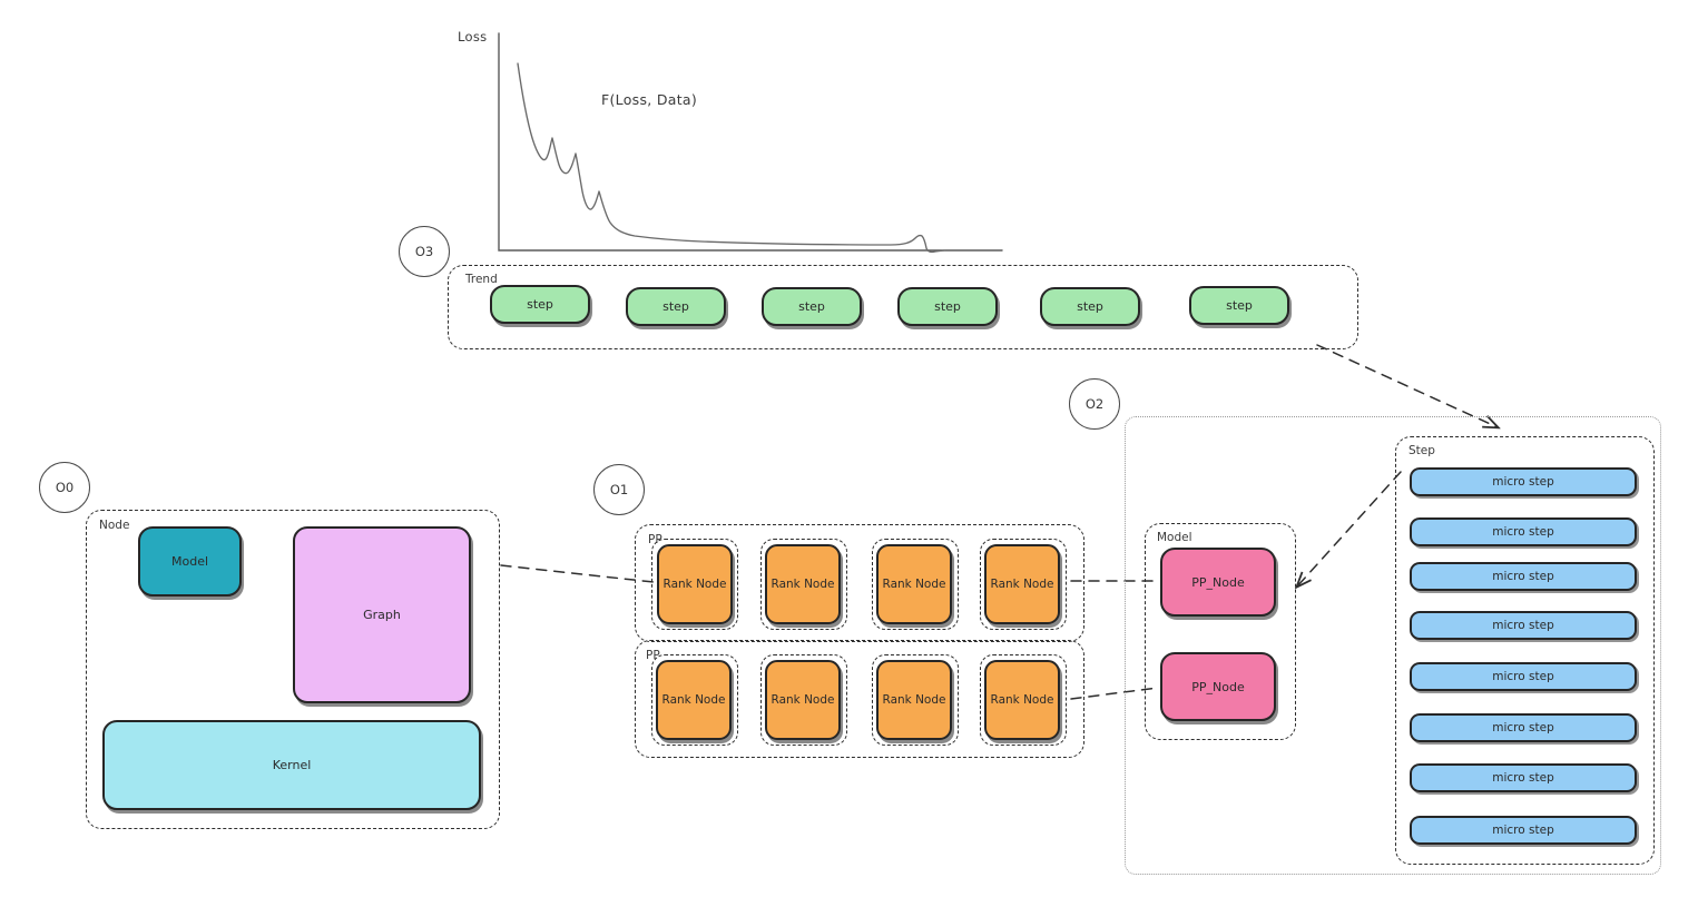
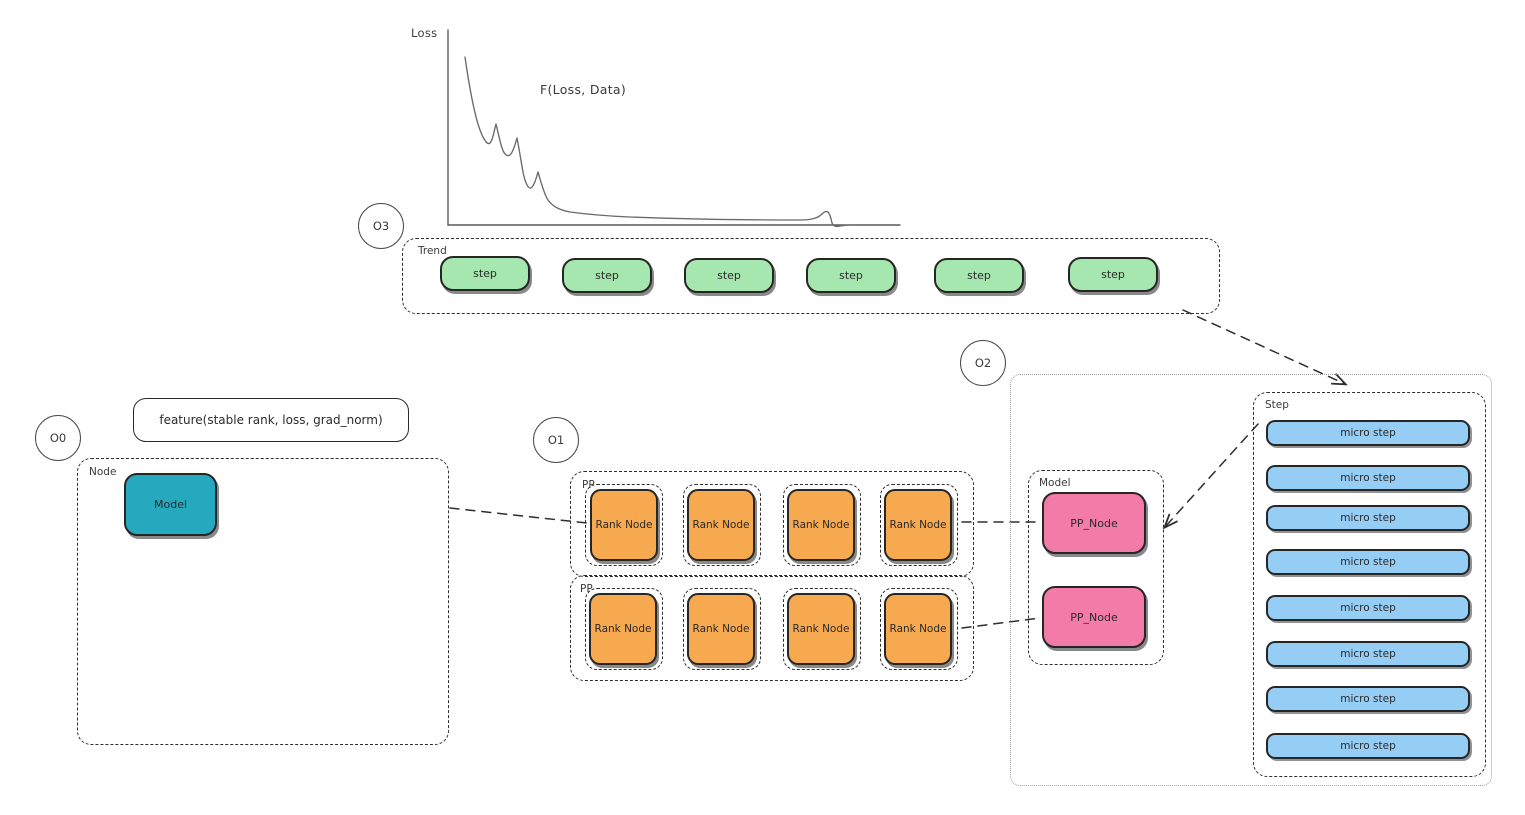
  O0
  O1
  O2
  O3
  Loss
  F(Loss, Data)
  Trend
  step
  step
  step
  step
  step
  step
+ feature(stable rank, loss, grad_norm)
  Node
  Model
- Graph
- Kernel
  PP
  Rank Node
  Rank Node
  Rank Node
  Rank Node
  PP
  Rank Node
  Rank Node
  Rank Node
  Rank Node
  Model
  PP_Node
  PP_Node
  Step
  micro step
  micro step
  micro step
  micro step
  micro step
  micro step
  micro step
  micro step
